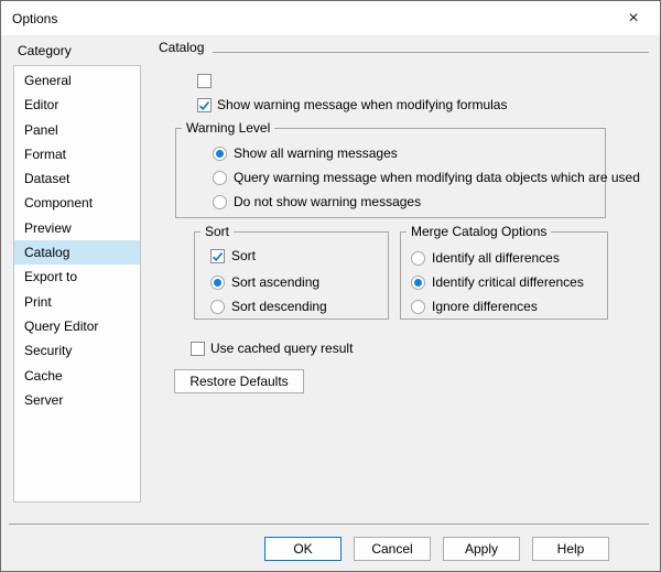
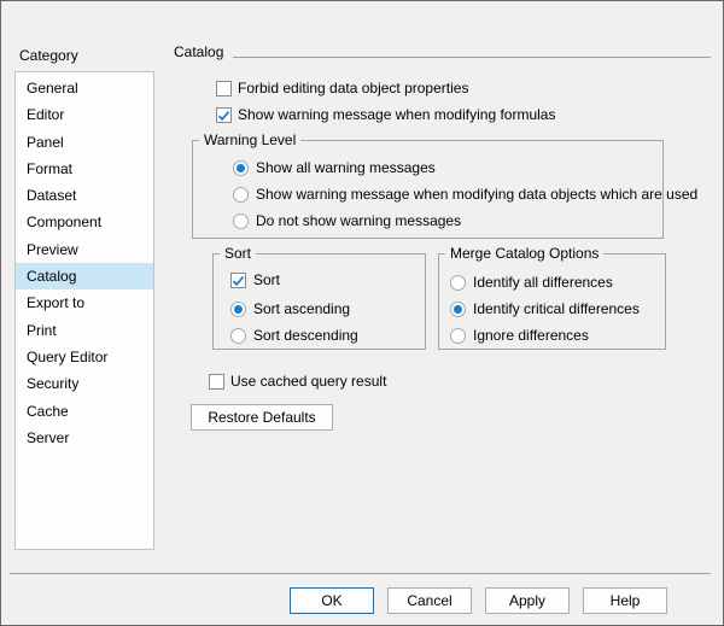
- Options
- ×
  Category
  General
  Editor
  Panel
  Format
  Dataset
  Component
  Preview
  Catalog
  Export to
  Print
  Query Editor
  Security
  Cache
  Server
  Catalog
+ Forbid editing data object properties
  Show warning message when modifying formulas
  Warning Level
  Show all warning messages
- Query warning message when modifying data objects which are used
+ Show warning message when modifying data objects which are used
  Do not show warning messages
  Sort
  Sort
  Sort ascending
  Sort descending
  Merge Catalog Options
  Identify all differences
  Identify critical differences
  Ignore differences
  Use cached query result
  Restore Defaults
  OK
  Cancel
  Apply
  Help
